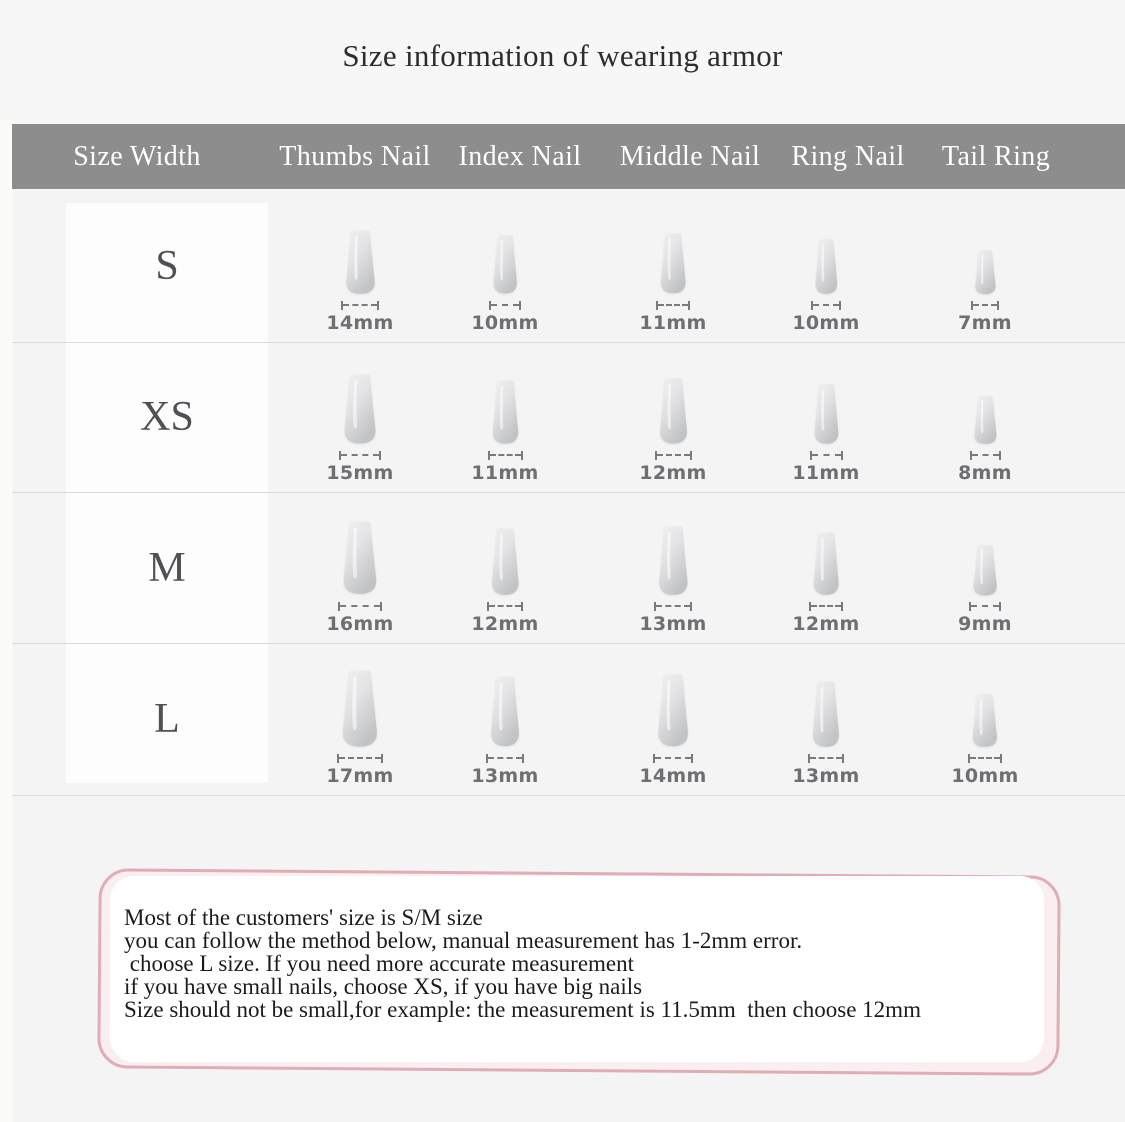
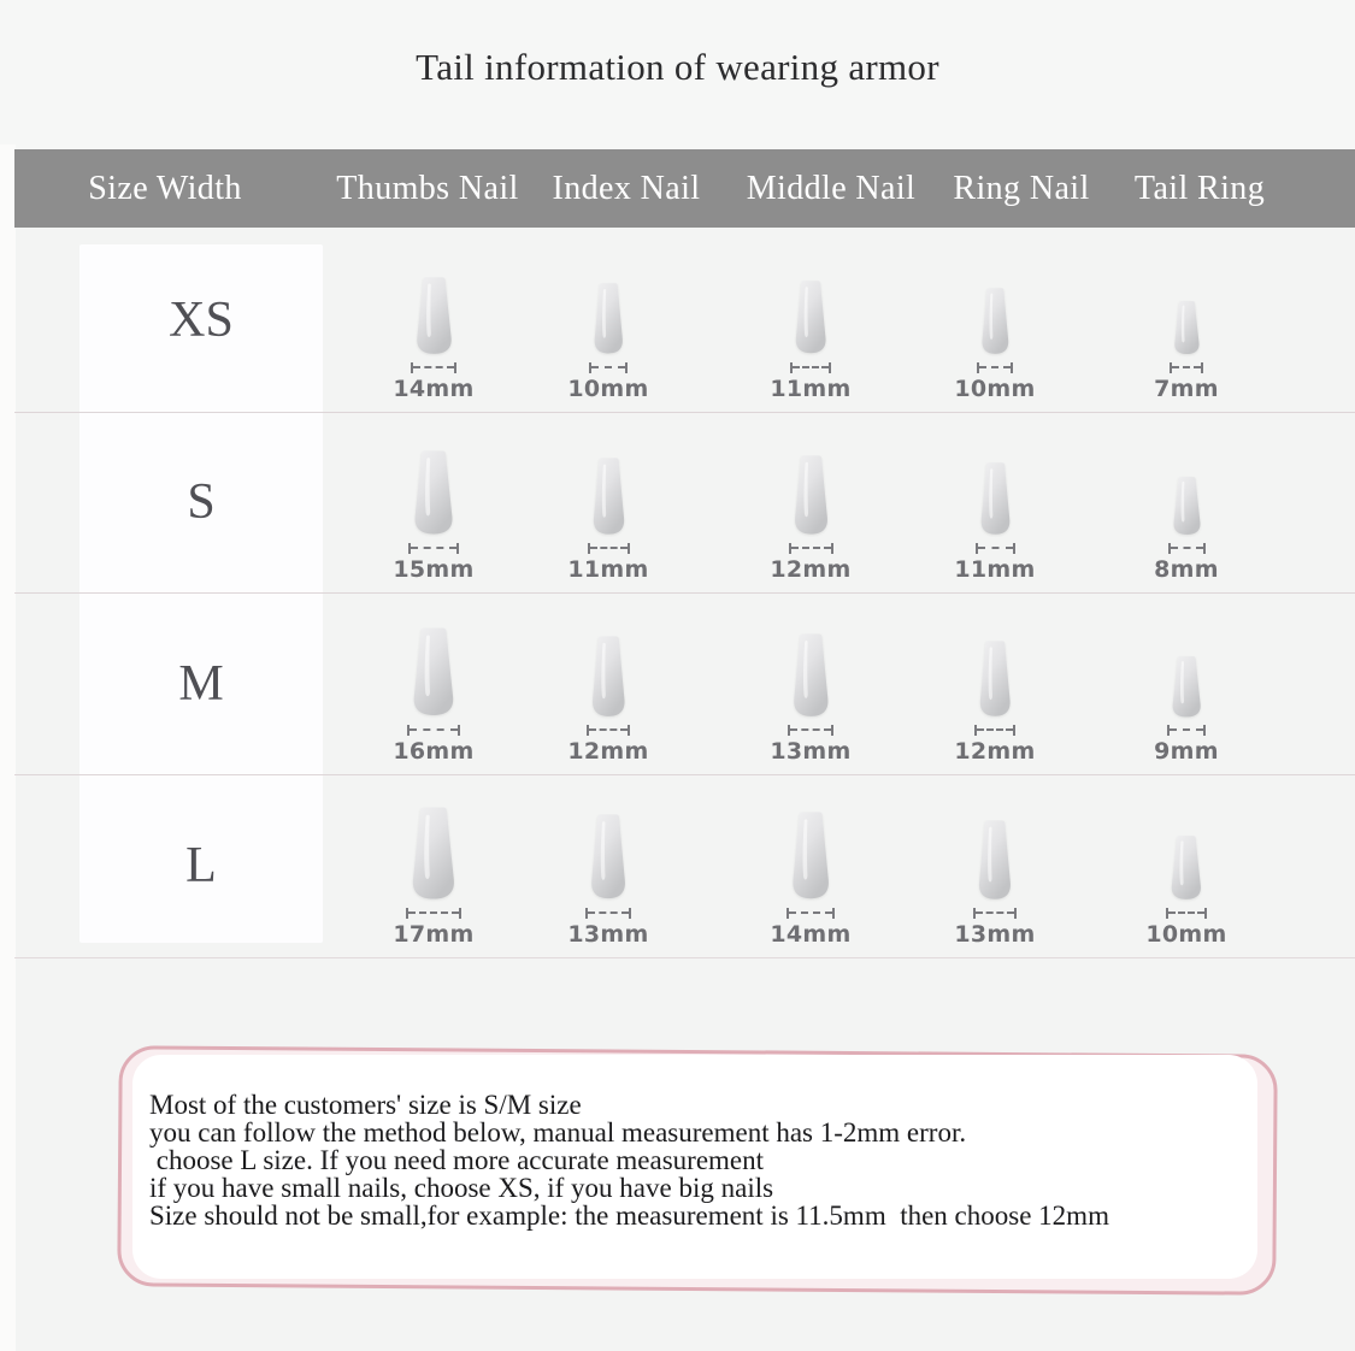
- Size information of wearing armor
+ Tail information of wearing armor
  Size Width
  Thumbs Nail
  Index Nail
  Middle Nail
  Ring Nail
  Tail Ring
- S
+ XS
  14mm
  10mm
  11mm
  10mm
  7mm
- XS
+ S
  15mm
  11mm
  12mm
  11mm
  8mm
  M
  16mm
  12mm
  13mm
  12mm
  9mm
  L
  17mm
  13mm
  14mm
  13mm
  10mm
  Most of the customers' size is S/M size
  you can follow the method below, manual measurement has 1-2mm error.
  choose L size. If you need more accurate measurement
  if you have small nails, choose XS, if you have big nails
  Size should not be small,for example: the measurement is 11.5mm then choose 12mm
